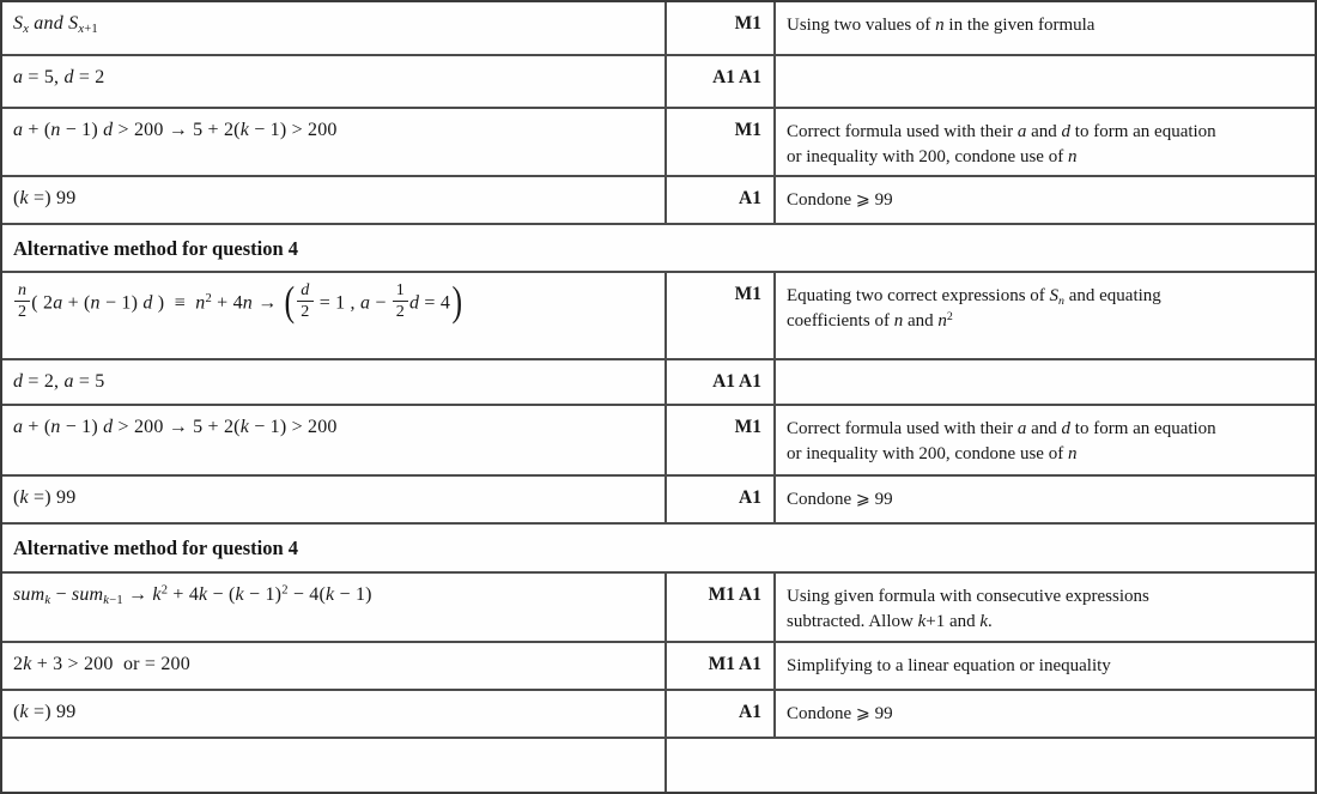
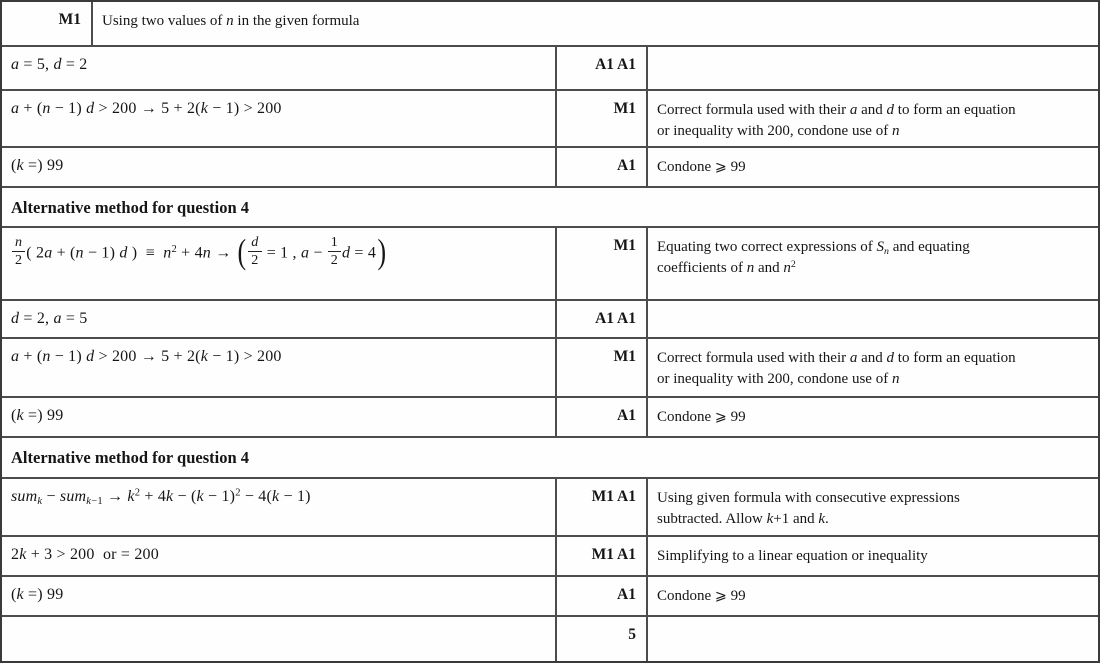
- Sx and Sx+1
  M1
  Using two values of n in the given formula
  a = 5, d = 2
  A1 A1
  a + (n − 1) d > 200 → 5 + 2(k − 1) > 200
  M1
  Correct formula used with their a and d to form an equation
  or inequality with 200, condone use of n
  (k =) 99
  A1
  Condone ⩾ 99
  Alternative method for question 4
  n
  2
  ( 2a + (n − 1) d ) ≡ n2 + 4n → (
  d
  2
  = 1 , a −
  1
  2
  d = 4)
  M1
  Equating two correct expressions of Sn and equating
  coefficients of n and n2
  d = 2, a = 5
  A1 A1
  a + (n − 1) d > 200 → 5 + 2(k − 1) > 200
  M1
  Correct formula used with their a and d to form an equation
  or inequality with 200, condone use of n
  (k =) 99
  A1
  Condone ⩾ 99
  Alternative method for question 4
  sumk − sumk−1 → k2 + 4k − (k − 1)2 − 4(k − 1)
  M1 A1
  Using given formula with consecutive expressions
  subtracted. Allow k+1 and k.
  2k + 3 > 200 or = 200
  M1 A1
  Simplifying to a linear equation or inequality
  (k =) 99
  A1
  Condone ⩾ 99
+ 5
